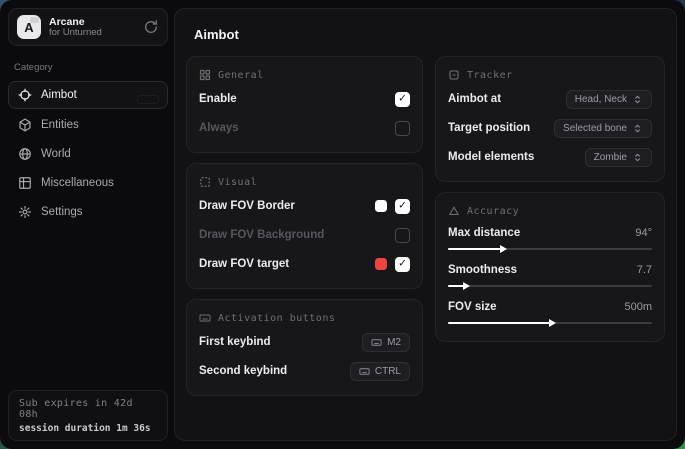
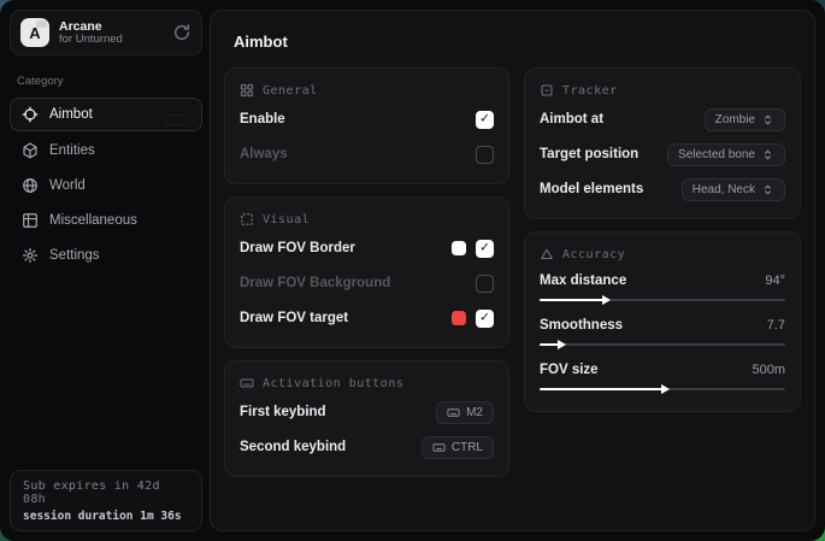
  A
  Arcane
  for Unturned
  Category
  Aimbot
  Entities
  World
  Miscellaneous
  Settings
  Sub expires in 42d 08h
  session duration 1m 36s
  Aimbot
  General
  Enable
  Always
  Visual
  Draw FOV Border
  Draw FOV Background
  Draw FOV target
  Activation buttons
  First keybind
  M2
  Second keybind
  CTRL
  Tracker
  Aimbot at
- Head, Neck
+ Zombie
  Target position
  Selected bone
  Model elements
- Zombie
+ Head, Neck
  Accuracy
  Max distance
  94°
  Smoothness
  7.7
  FOV size
  500m
